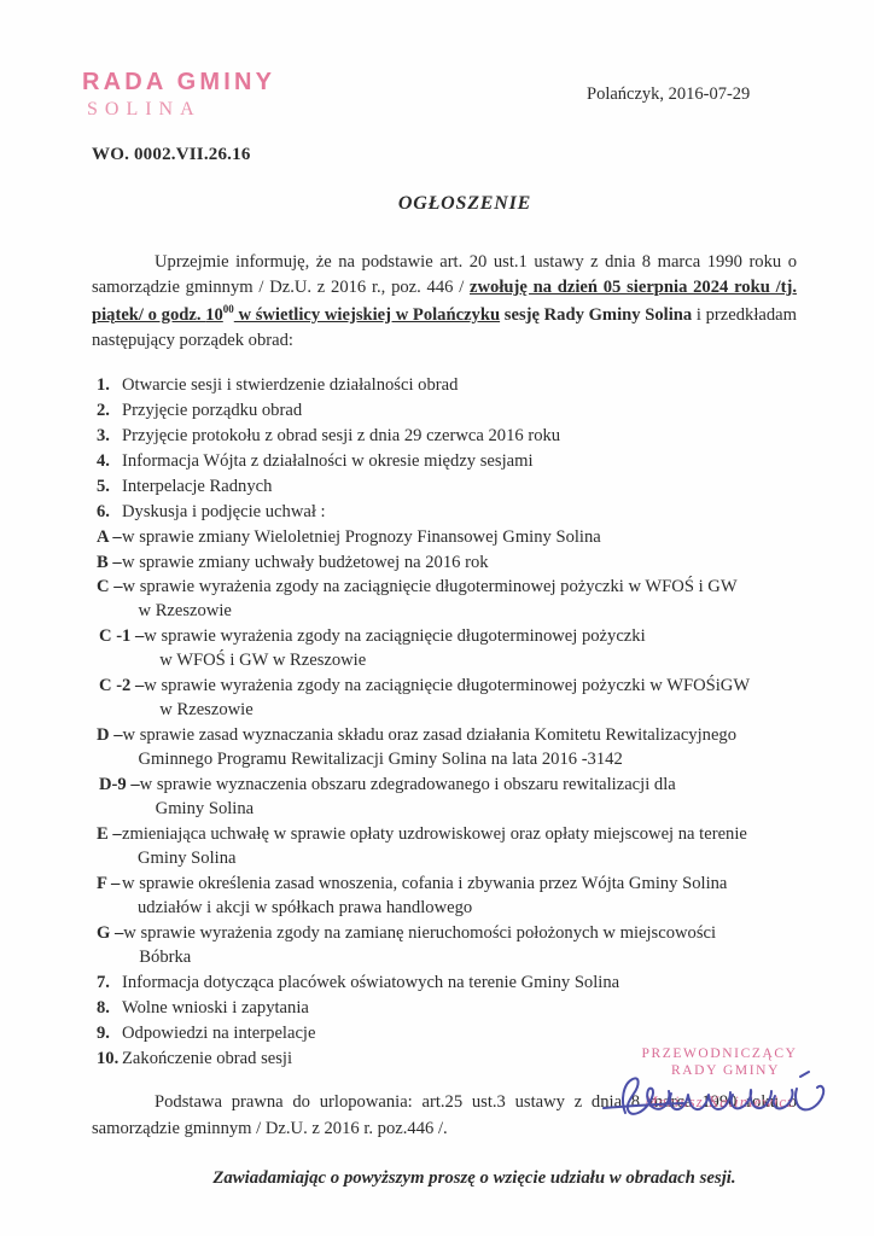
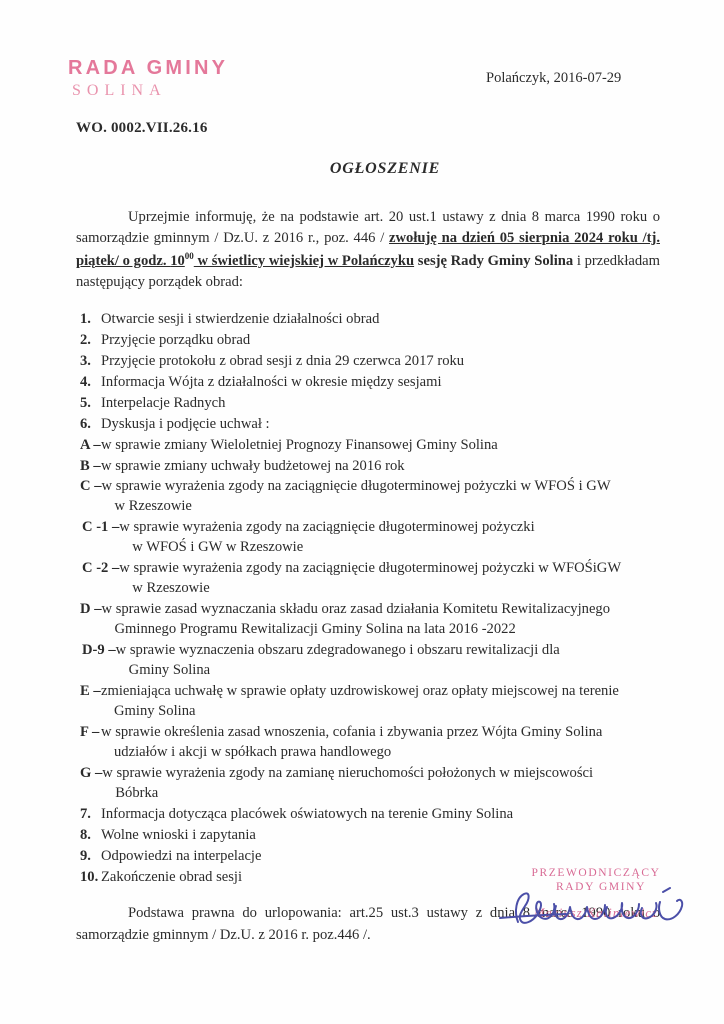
  RADA GMINY
  SOLINA
  Polańczyk, 2016-07-29
  WO. 0002.VII.26.16
  OGŁOSZENIE
  Uprzejmie informuję, że na podstawie art. 20 ust.1 ustawy z dnia 8 marca 1990 roku o samorządzie gminnym / Dz.U. z 2016 r., poz. 446 / zwołuję na dzień 05 sierpnia 2024 roku /tj. piątek/ o godz. 1000 w świetlicy wiejskiej w Polańczyku sesję Rady Gminy Solina i przedkładam następujący porządek obrad:
  1.
  Otwarcie sesji i stwierdzenie działalności obrad
  2.
  Przyjęcie porządku obrad
  3.
- Przyjęcie protokołu z obrad sesji z dnia 29 czerwca 2016 roku
+ Przyjęcie protokołu z obrad sesji z dnia 29 czerwca 2017 roku
  4.
  Informacja Wójta z działalności w okresie między sesjami
  5.
  Interpelacje Radnych
  6.
  Dyskusja i podjęcie uchwał :
  A –
  w sprawie zmiany Wieloletniej Prognozy Finansowej Gminy Solina
  B –
  w sprawie zmiany uchwały budżetowej na 2016 rok
  C –
  w sprawie wyrażenia zgody na zaciągnięcie długoterminowej pożyczki w WFOŚ i GW
  w Rzeszowie
  C -1 –
  w sprawie wyrażenia zgody na zaciągnięcie długoterminowej pożyczki
  w WFOŚ i GW w Rzeszowie
  C -2 –
  w sprawie wyrażenia zgody na zaciągnięcie długoterminowej pożyczki w WFOŚiGW
  w Rzeszowie
  D –
  w sprawie zasad wyznaczania składu oraz zasad działania Komitetu Rewitalizacyjnego
- Gminnego Programu Rewitalizacji Gminy Solina na lata 2016 -3142
+ Gminnego Programu Rewitalizacji Gminy Solina na lata 2016 -2022
  D-9 –
  w sprawie wyznaczenia obszaru zdegradowanego i obszaru rewitalizacji dla
  Gminy Solina
  E –
  zmieniająca uchwałę w sprawie opłaty uzdrowiskowej oraz opłaty miejscowej na terenie
  Gminy Solina
  F –
  w sprawie określenia zasad wnoszenia, cofania i zbywania przez Wójta Gminy Solina
  udziałów i akcji w spółkach prawa handlowego
  G –
  w sprawie wyrażenia zgody na zamianę nieruchomości położonych w miejscowości
  Bóbrka
  7.
  Informacja dotycząca placówek oświatowych na terenie Gminy Solina
  8.
  Wolne wnioski i zapytania
  9.
  Odpowiedzi na interpelacje
  10.
  Zakończenie obrad sesji
  Podstawa prawna do urlopowania: art.25 ust.3 ustawy z dnia 8 mra99 rok o samorządzie gminnym / Dz.U. z 2016 r. poz.446 /.
- Zawiadamiając o powyższym proszę o wzięcie udziału w obradach sesji.
  PRZEWODNICZĄCY
  RADY GMINY
  Maiusz Kaineic
